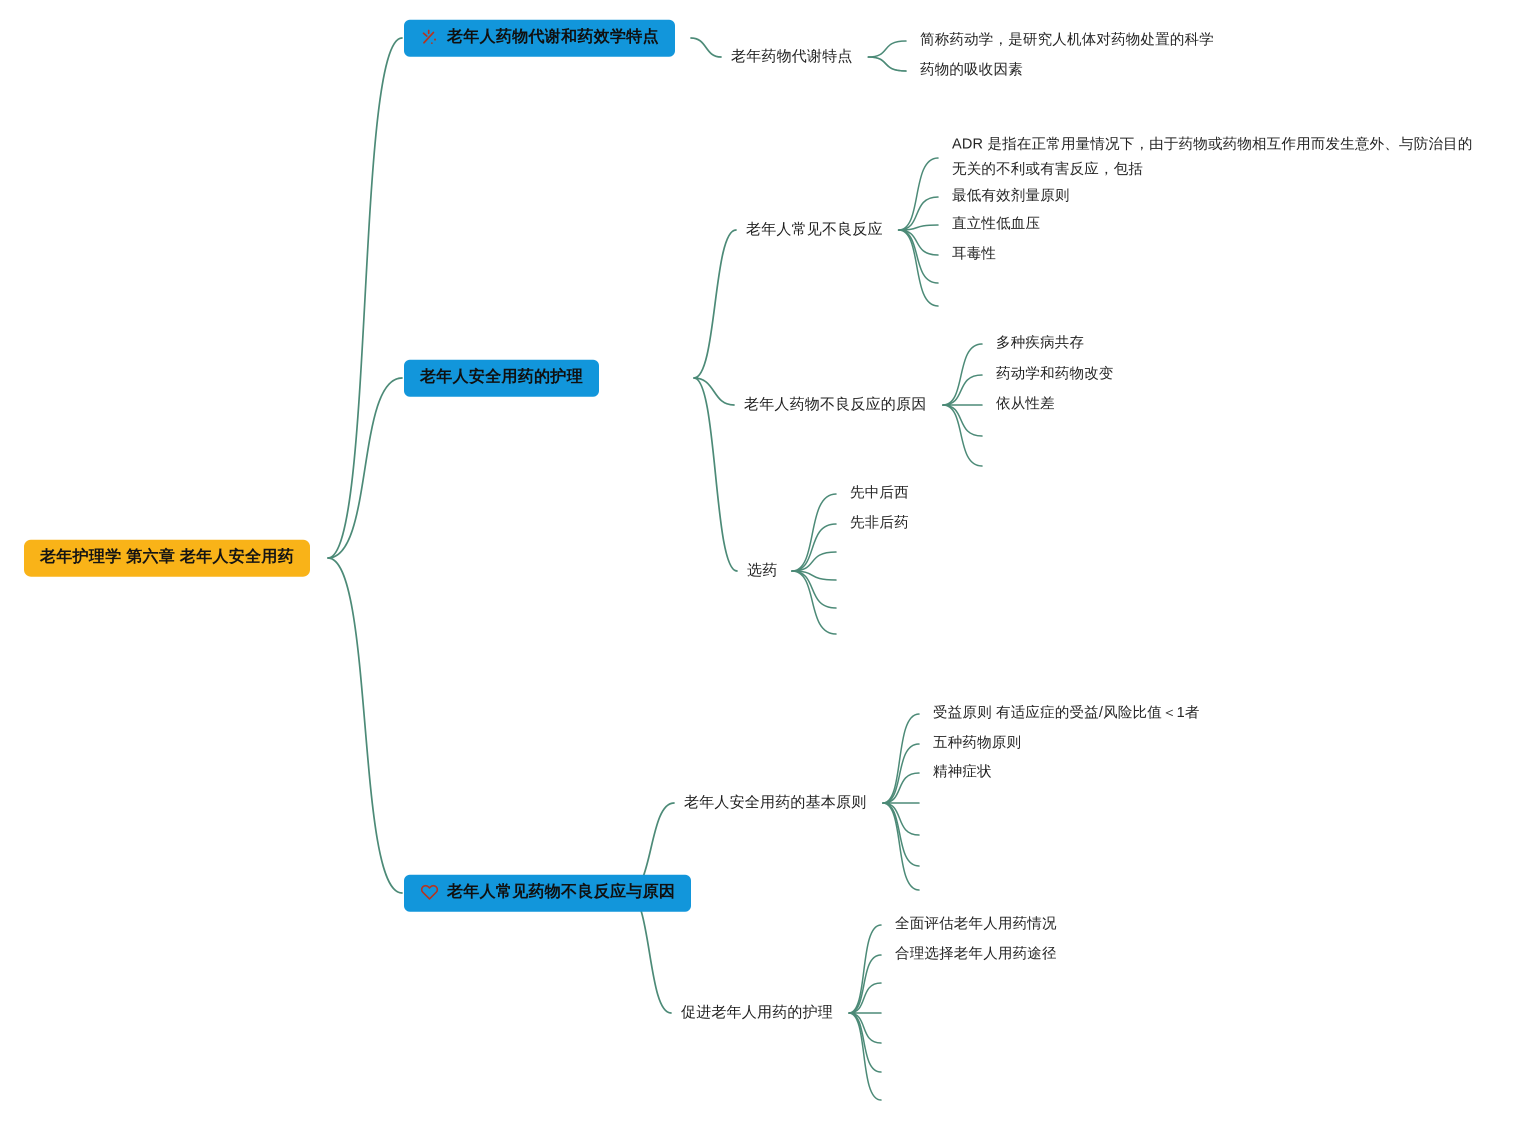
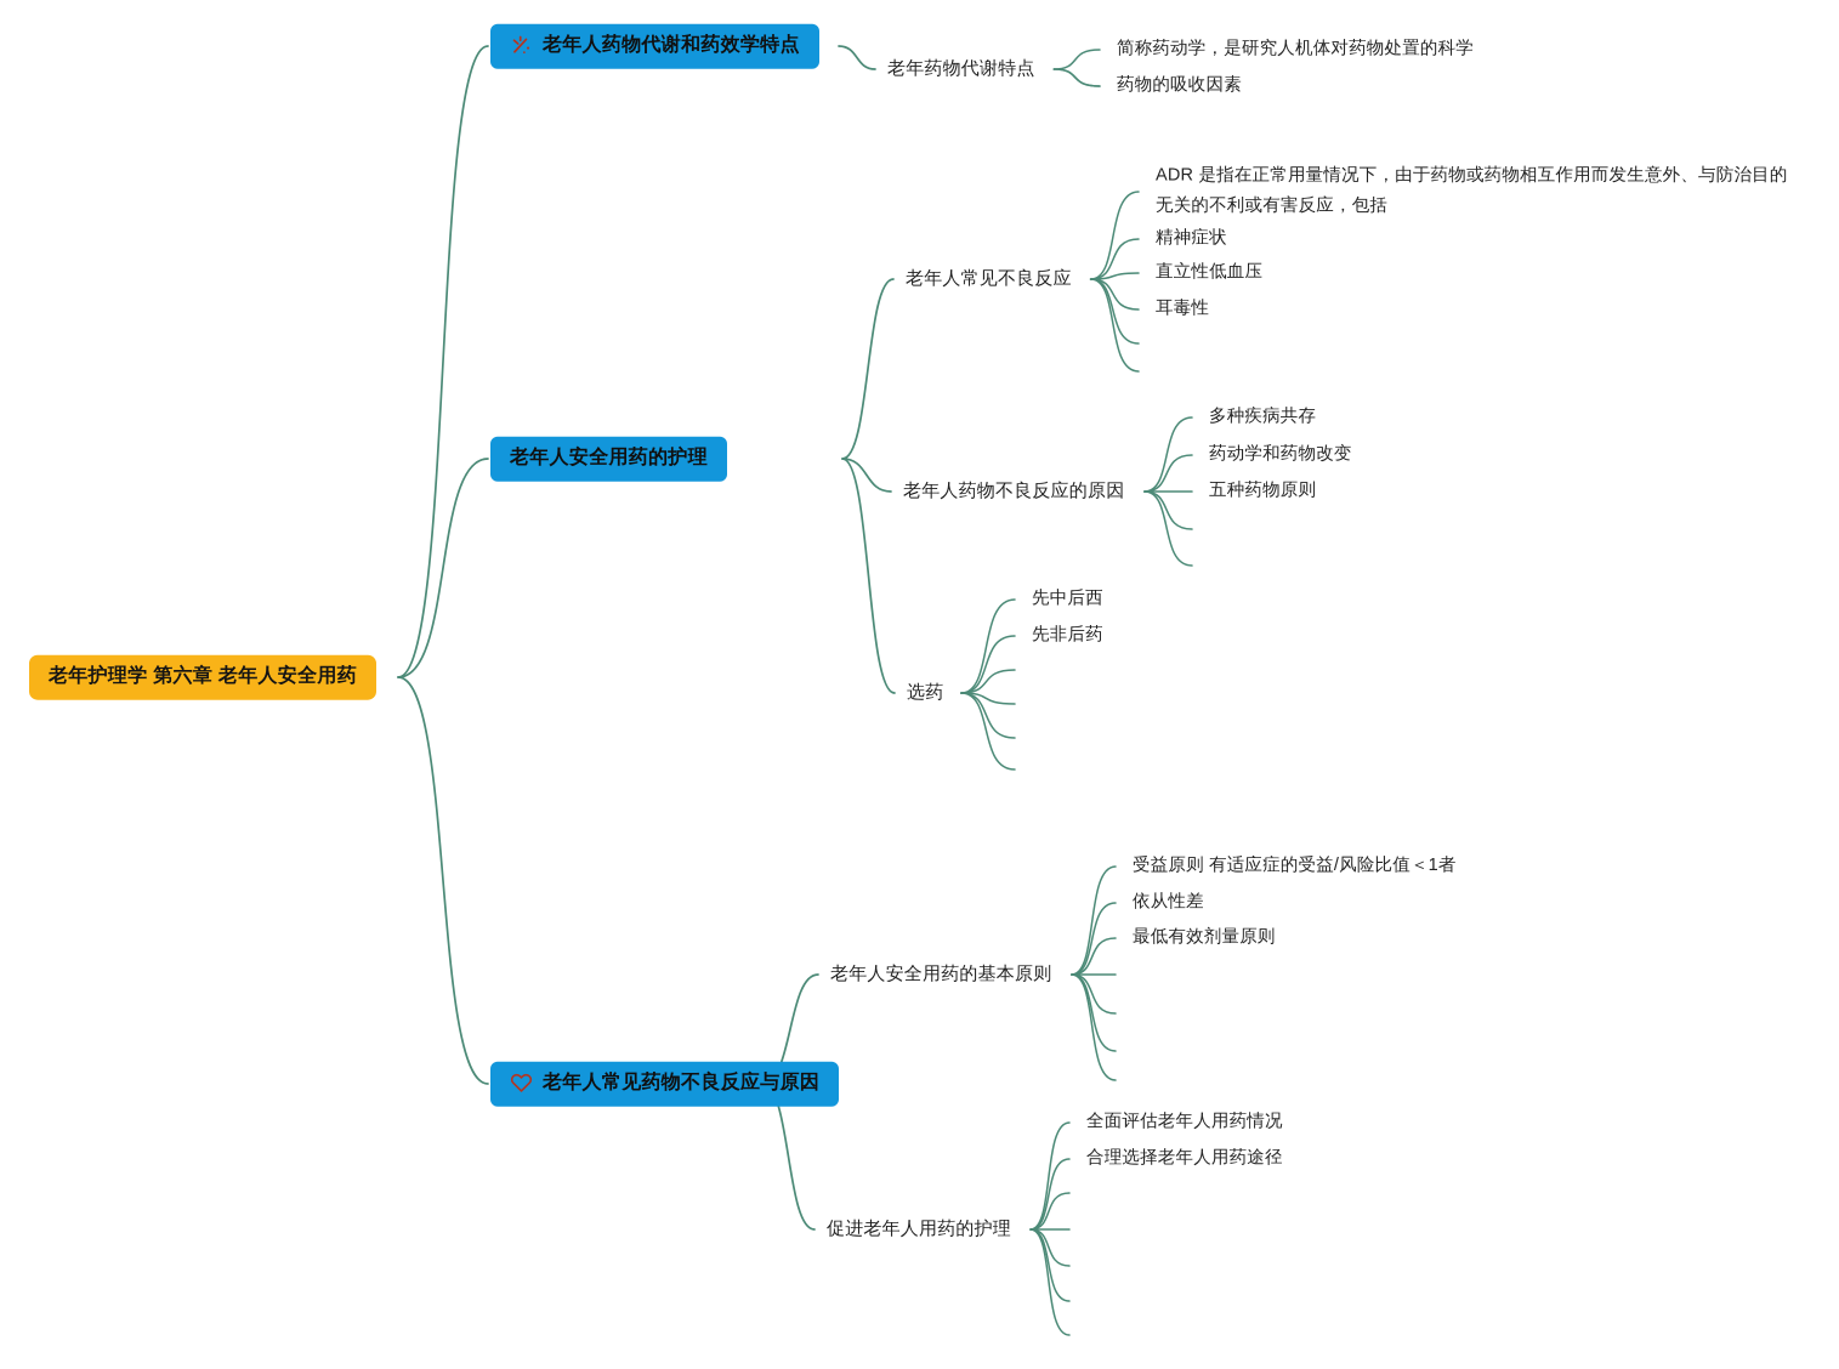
  老年护理学 第六章 老年人安全用药
  老年人药物代谢和药效学特点
  老年药物代谢特点
  简称药动学，是研究人机体对药物处置的科学
  药物的吸收因素
  老年人安全用药的护理
  老年人常见不良反应
  ADR 是指在正常用量情况下，由于药物或药物相互作用而发生意外、与防治目的无关的不利或有害反应，包括
- 最低有效剂量原则
+ 精神症状
  直立性低血压
  耳毒性
  老年人药物不良反应的原因
  多种疾病共存
  药动学和药物改变
- 依从性差
+ 五种药物原则
  选药
  先中后西
  先非后药
  老年人常见药物不良反应与原因
  老年人安全用药的基本原则
  受益原则 有适应症的受益/风险比值＜1者
- 五种药物原则
+ 依从性差
- 精神症状
+ 最低有效剂量原则
  促进老年人用药的护理
  全面评估老年人用药情况
  合理选择老年人用药途径
